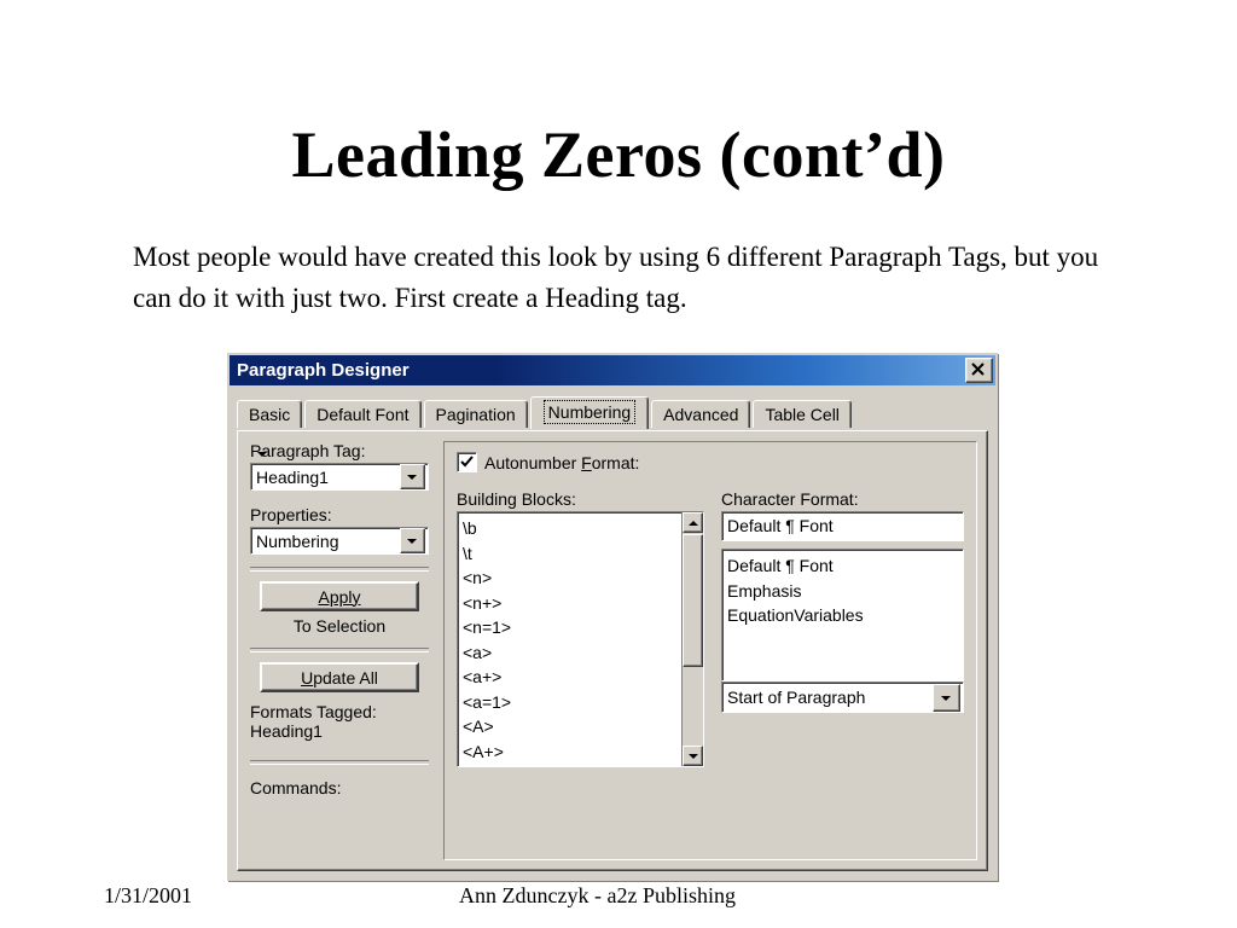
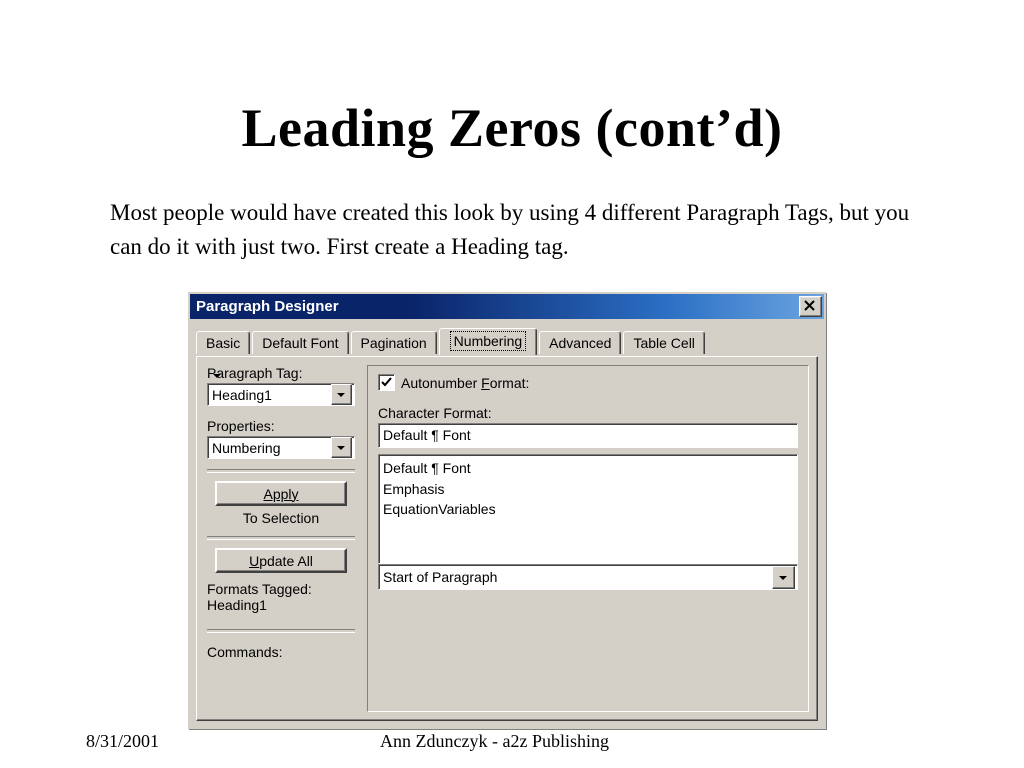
  Leading Zeros (cont’d)
- Most people would have created this look by using 6 different Paragraph Tags, but you can do it with just two. First create a Heading tag.
+ Most people would have created this look by using 4 different Paragraph Tags, but you can do it with just two. First create a Heading tag.
- 1/31/2001
+ 8/31/2001
  Ann Zdunczyk - a2z Publishing
  Paragraph Designer
  Basic
  Default Font
  Pagination
  Numbering
  Advanced
  Table Cell
  Paragraph Tag:
  Heading1
  Properties:
  Numbering
  Apply
  To Selection
  Update All
  Formats Tagged:
  Heading1
  Commands:
  Autonumber Format:
- Building Blocks:
- \b
- \t
- <n>
- <n+>
- <n=1>
- <a>
- <a+>
- <a=1>
- <A>
- <A+>
  Character Format:
  Default ¶ Font
  Default ¶ Font
  Emphasis
  EquationVariables
  Start of Paragraph
